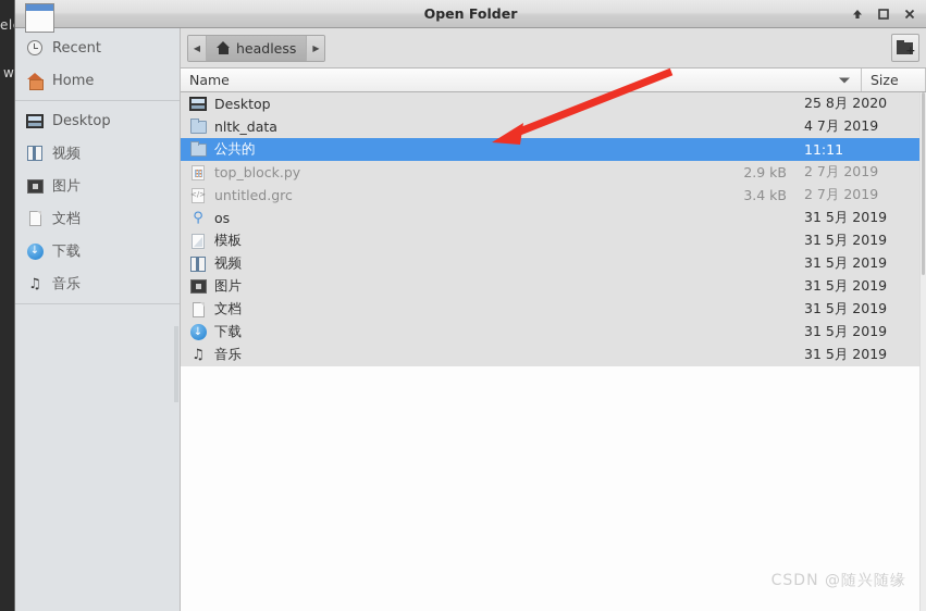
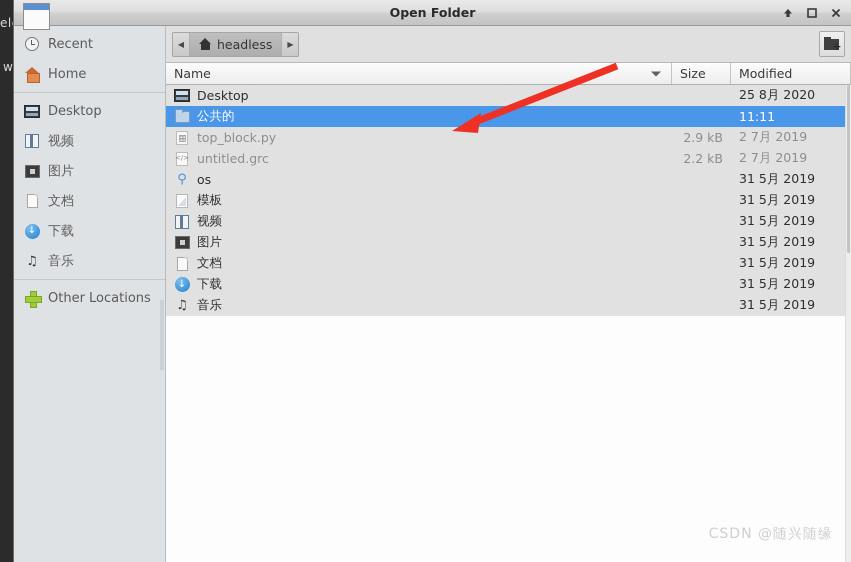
  w
  Open Folder
  Recent
  Home
  Desktop
  视频
  图片
  文档
  ↓
  下载
  ♫
  音乐
+ Other Locations
  ◀
  headless
  ▶
  +
  Name
  Size
+ Modified
  Desktop
  25 8月 2020
- nltk_data
- 4 7月 2019
  公共的
  11:11
  top_block.py
  2.9 kB
  2 7月 2019
  </>
  untitled.grc
- 3.4 kB
+ 2.2 kB
  2 7月 2019
  ⚲
  os
  31 5月 2019
  模板
  31 5月 2019
  视频
  31 5月 2019
  图片
  31 5月 2019
  文档
  31 5月 2019
  ↓
  下载
  31 5月 2019
  ♫
  音乐
  31 5月 2019
  CSDN @随兴随缘
